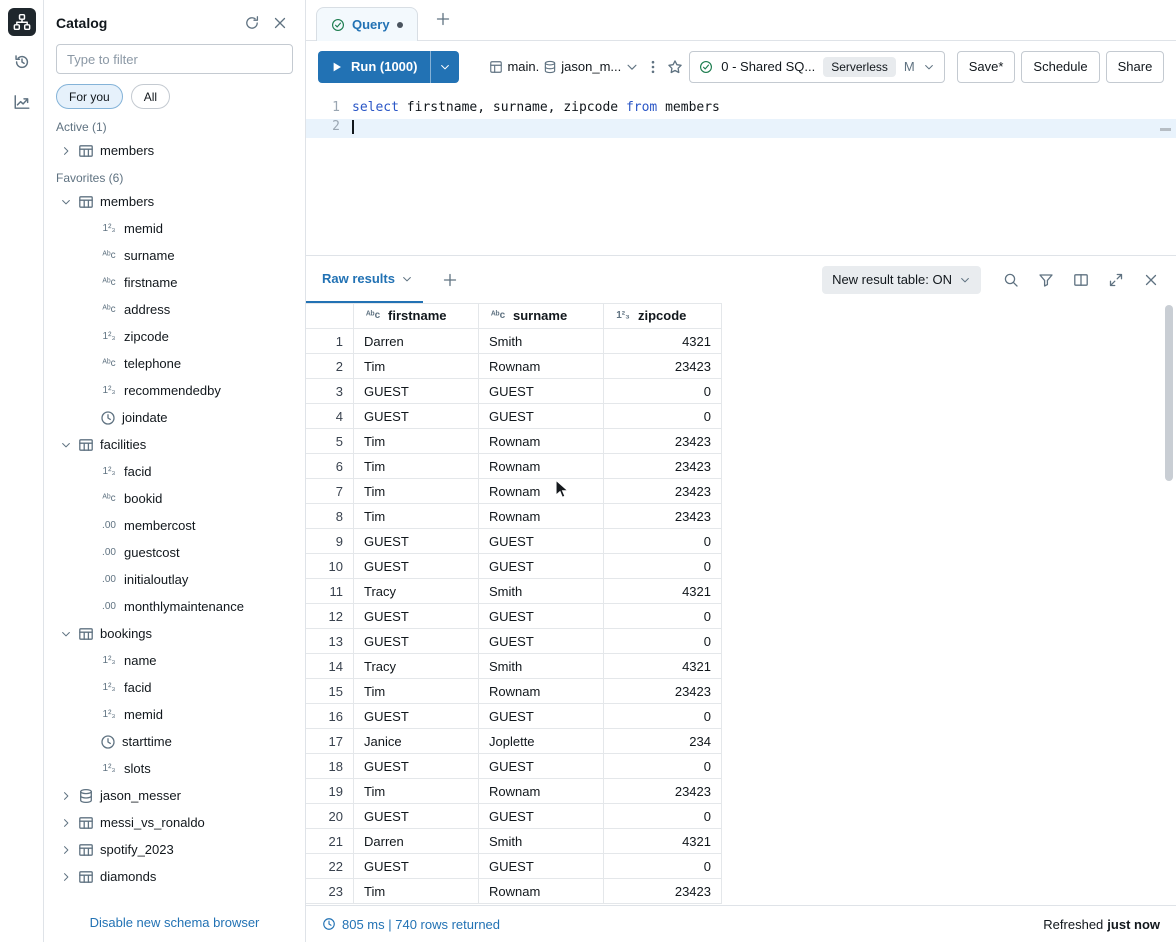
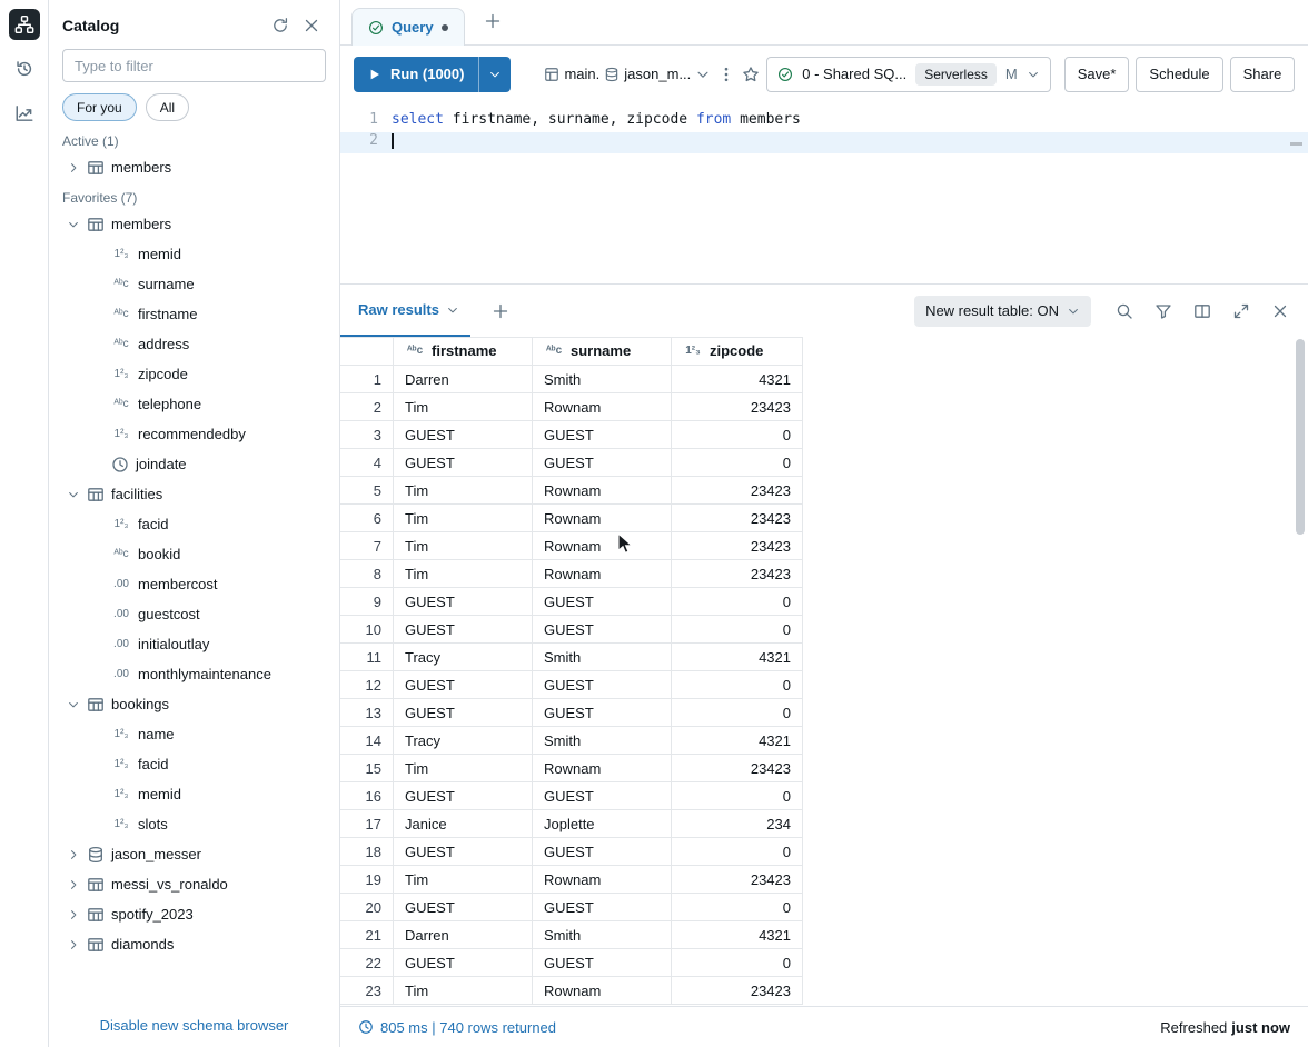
  Catalog
  Type to filter
  For you
  All
  Active (1)
  members
- Favorites (6)
+ Favorites (7)
  members
  1²₃
  memid
  ᴬᵇc
  surname
  ᴬᵇc
  firstname
  ᴬᵇc
  address
  1²₃
  zipcode
  ᴬᵇc
  telephone
  1²₃
  recommendedby
  joindate
  facilities
  1²₃
  facid
  ᴬᵇc
  bookid
  .00
  membercost
  .00
  guestcost
  .00
  initialoutlay
  .00
  monthlymaintenance
  bookings
  1²₃
  name
  1²₃
  facid
  1²₃
  memid
- starttime
  1²₃
  slots
  jason_messer
  messi_vs_ronaldo
  spotify_2023
  diamonds
  Disable new schema browser
  Query
  Run (1000)
  main.
  jason_m...
  0 - Shared SQ...
  Serverless
  M
  Save*
  Schedule
  Share
  1
  select firstname, surname, zipcode from members
  2
  Raw results
  New result table: ON
  ᴬᵇc
  firstname
  ᴬᵇc
  surname
  1²₃
  zipcode
  1
  Darren
  Smith
  4321
  2
  Tim
  Rownam
  23423
  3
  GUEST
  GUEST
  0
  4
  GUEST
  GUEST
  0
  5
  Tim
  Rownam
  23423
  6
  Tim
  Rownam
  23423
  7
  Tim
  Rownam
  23423
  8
  Tim
  Rownam
  23423
  9
  GUEST
  GUEST
  0
  10
  GUEST
  GUEST
  0
  11
  Tracy
  Smith
  4321
  12
  GUEST
  GUEST
  0
  13
  GUEST
  GUEST
  0
  14
  Tracy
  Smith
  4321
  15
  Tim
  Rownam
  23423
  16
  GUEST
  GUEST
  0
  17
  Janice
  Joplette
  234
  18
  GUEST
  GUEST
  0
  19
  Tim
  Rownam
  23423
  20
  GUEST
  GUEST
  0
  21
  Darren
  Smith
  4321
  22
  GUEST
  GUEST
  0
  23
  Tim
  Rownam
  23423
  805 ms | 740 rows returned
  Refreshed
  just now
